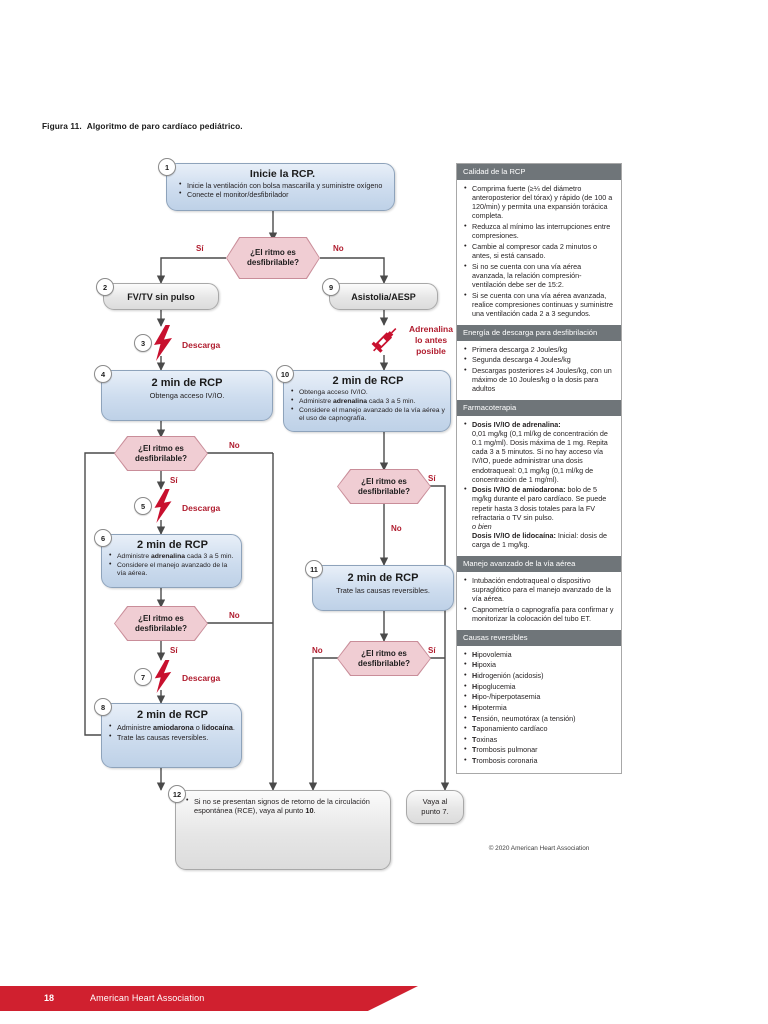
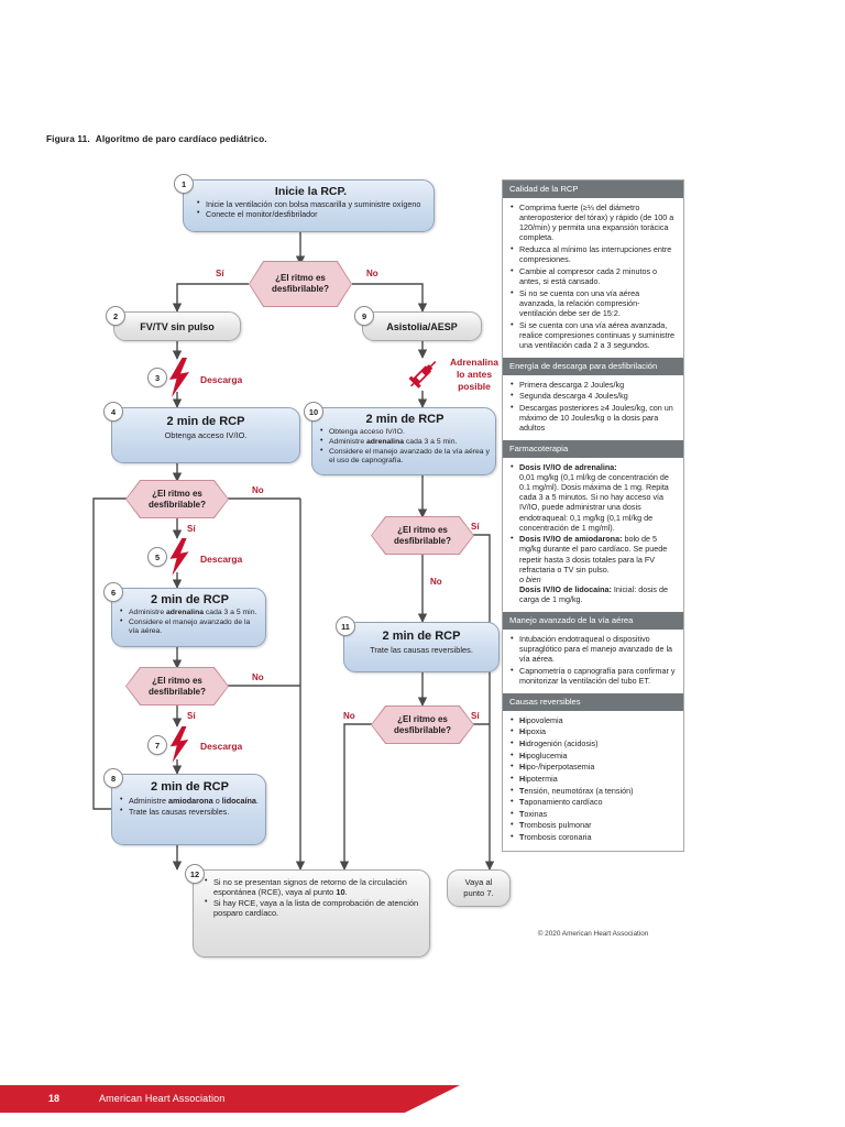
  Figura 11. Algoritmo de paro cardíaco pediátrico.
  Inicie la RCP.
  Inicie la ventilación con bolsa mascarilla y suministre oxígeno
  Conecte el monitor/desfibrilador
  1
  ¿El ritmo es desfibrilable?
  Sí
  No
  FV/TV sin pulso
  2
  3
  Descarga
  2 min de RCP
  Obtenga acceso IV/IO.
  4
  ¿El ritmo es desfibrilable?
  No
  Sí
  5
  Descarga
  2 min de RCP
  6
  ¿El ritmo es desfibrilable?
  No
  Sí
  7
  Descarga
  2 min de RCP
  Administre amiodarona o lidocaína.
  Trate las causas reversibles.
  8
  Asistolia/AESP
  9
  Adrenalina
  lo antes
  posible
  2 min de RCP
  10
  ¿El ritmo es desfibrilable?
  Sí
  No
  2 min de RCP
  Trate las causas reversibles.
  11
  ¿El ritmo es desfibrilable?
  No
  Sí
  Si no se presentan signos de retorno de la circulación espontánea (RCE), vaya al punto 10.
+ Si hay RCE, vaya a la lista de comprobación de atención posparo cardíaco.
  12
  Vaya al
  punto 7.
  Calidad de la RCP
  Comprima fuerte (≥⅓ del diámetro anteroposterior del tórax) y rápido (de 100 a 120/min) y permita una expansión torácica completa.
  Reduzca al mínimo las interrupciones entre compresiones.
  Cambie al compresor cada 2 minutos o antes, si está cansado.
  Si no se cuenta con una vía aérea avanzada, la relación compresión-ventilación debe ser de 15:2.
  Si se cuenta con una vía aérea avanzada, realice compresiones continuas y suministre una ventilación cada 2 a 3 segundos.
  Energía de descarga para desfibrilación
  Primera descarga 2 Joules/kg
  Segunda descarga 4 Joules/kg
  Descargas posteriores ≥4 Joules/kg, con un máximo de 10 Joules/kg o la dosis para adultos
  Farmacoterapia
  Dosis IV/IO de adrenalina:
  0,01 mg/kg (0,1 ml/kg de concentración de 0.1 mg/ml). Dosis máxima de 1 mg. Repita cada 3 a 5 minutos. Si no hay acceso vía IV/IO, puede administrar una dosis endotraqueal: 0,1 mg/kg (0,1 ml/kg de concentración de 1 mg/ml).
  Dosis IV/IO de amiodarona: bolo de 5 mg/kg durante el paro cardíaco. Se puede repetir hasta 3 dosis totales para la FV refractaria o TV sin pulso.
  o bien
  Dosis IV/IO de lidocaína: Inicial: dosis de carga de 1 mg/kg.
  Manejo avanzado de la vía aérea
  Intubación endotraqueal o dispositivo supraglótico para el manejo avanzado de la vía aérea.
- Capnometría o capnografía para confirmar y monitorizar la colocación del tubo ET.
+ Capnometría o capnografía para confirmar y monitorizar la ventilación del tubo ET.
  Causas reversibles
  Hipovolemia
  Hipoxia
  Hidrogenión (acidosis)
  Hipoglucemia
  Hipo-/hiperpotasemia
  Hipotermia
  Tensión, neumotórax (a tensión)
  Taponamiento cardíaco
  Toxinas
  Trombosis pulmonar
  Trombosis coronaria
  18
  American Heart Association
